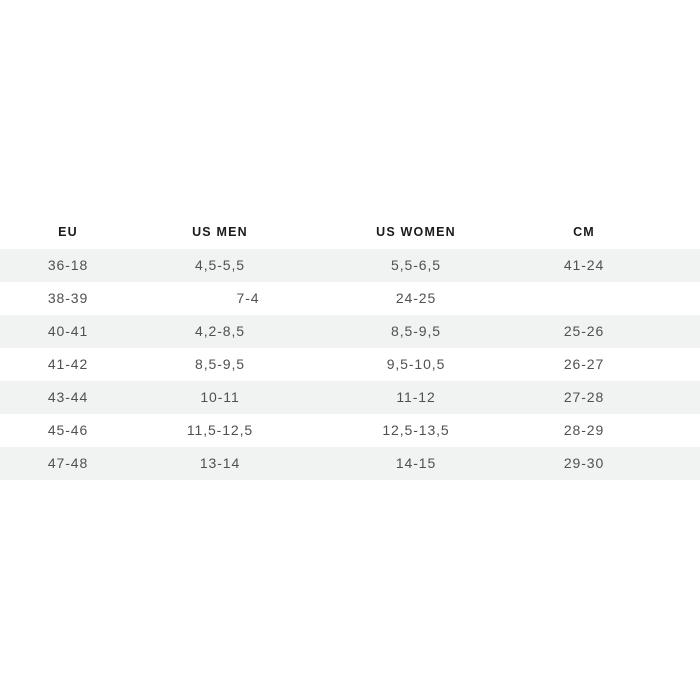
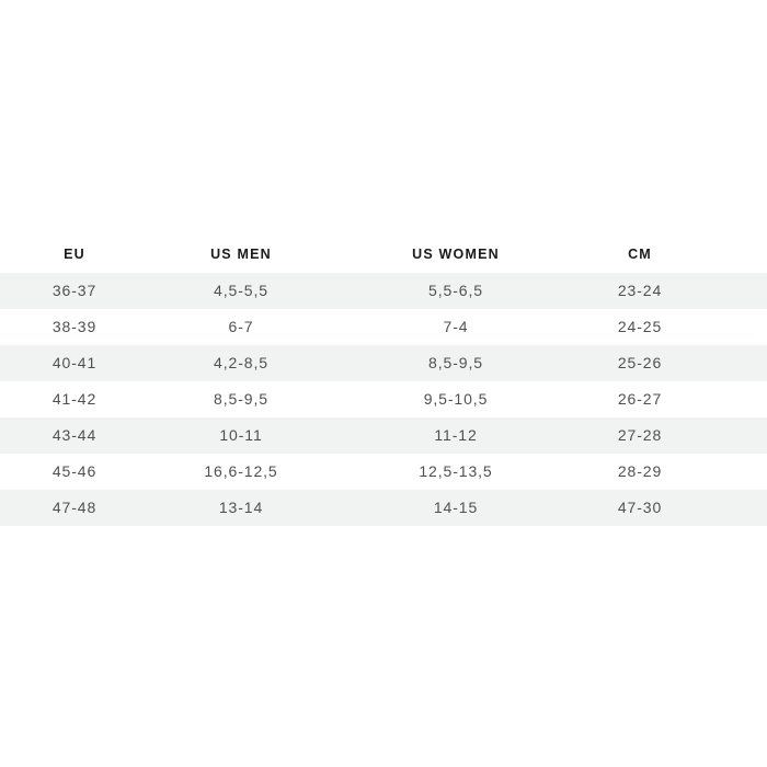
  EU
  US MEN
  US WOMEN
  CM
- 36-18
+ 36-37
  4,5-5,5
  5,5-6,5
- 41-24
+ 23-24
  38-39
+ 6-7
  7-4
  24-25
  40-41
  4,2-8,5
  8,5-9,5
  25-26
  41-42
  8,5-9,5
  9,5-10,5
  26-27
  43-44
  10-11
  11-12
  27-28
  45-46
- 11,5-12,5
+ 16,6-12,5
  12,5-13,5
  28-29
  47-48
  13-14
  14-15
- 29-30
+ 47-30
